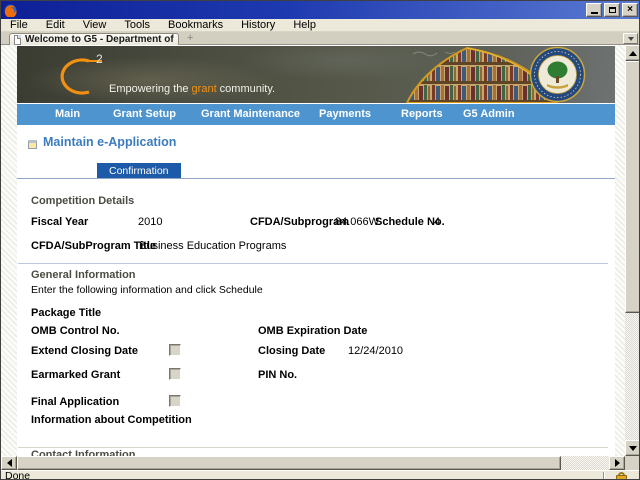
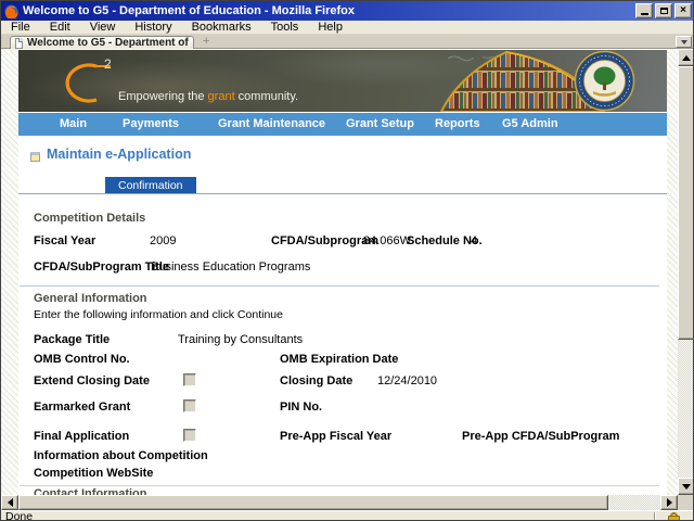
+ Welcome to G5 - Department of Education - Mozilla Firefox
  ×
  File
  Edit
  View
- Tools
+ History
  Bookmarks
- History
+ Tools
  Help
  Welcome to G5 - Department of
  +
  2
  Empowering the grant community.
  Main
- Grant Setup
+ Payments
  Grant Maintenance
- Payments
+ Grant Setup
  Reports
  G5 Admin
  Maintain e-Application
  Confirmation
  Competition Details
  Fiscal Year
- 2010
+ 2009
  CFDA/Subprogram
  84.066W
  Schedule No.
  4
  CFDA/SubProgram Title
  Business Education Programs
  General Information
- Enter the following information and click Schedule
+ Enter the following information and click Continue
  Package Title
+ Training by Consultants
  OMB Control No.
  OMB Expiration Date
  Extend Closing Date
  Closing Date
  12/24/2010
  Earmarked Grant
  PIN No.
  Final Application
+ Pre-App Fiscal Year
+ Pre-App CFDA/SubProgram
  Information about Competition
+ Competition WebSite
  Contact Information
  Done
